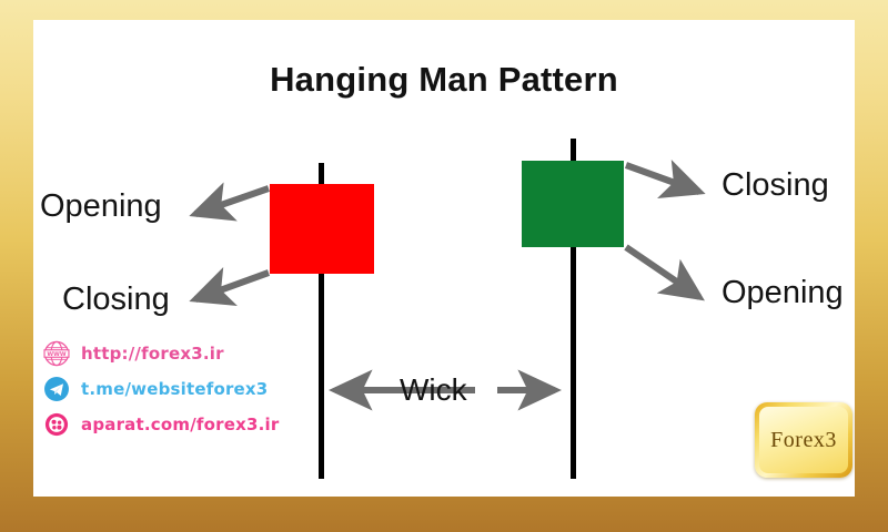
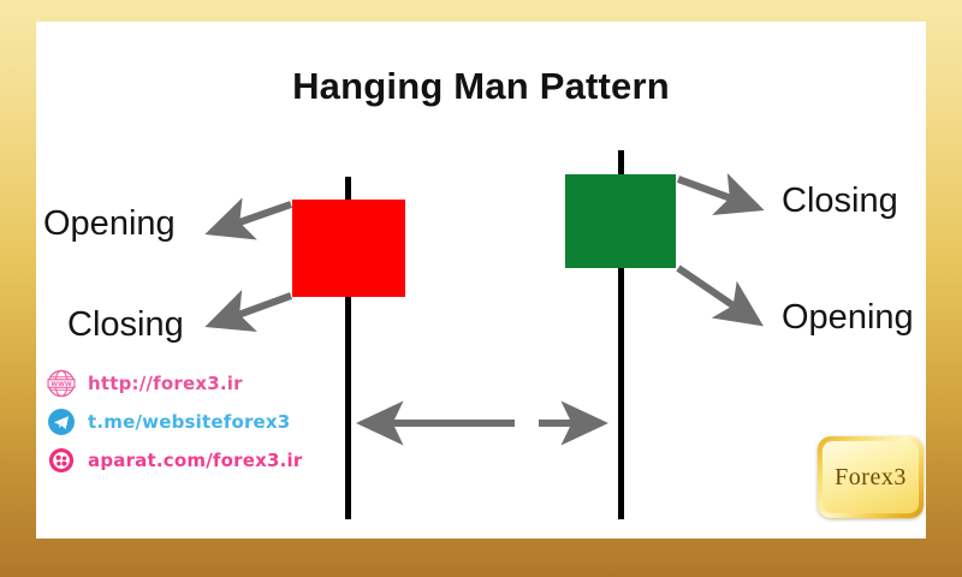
  Hanging Man Pattern
  Opening
  Closing
  Closing
  Opening
- Wick
  http://forex3.ir
  t.me/websiteforex3
  aparat.com/forex3.ir
  Forex3
